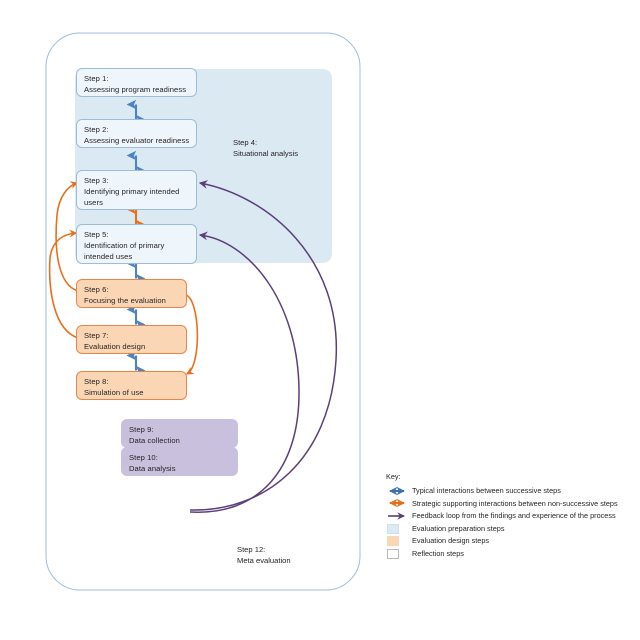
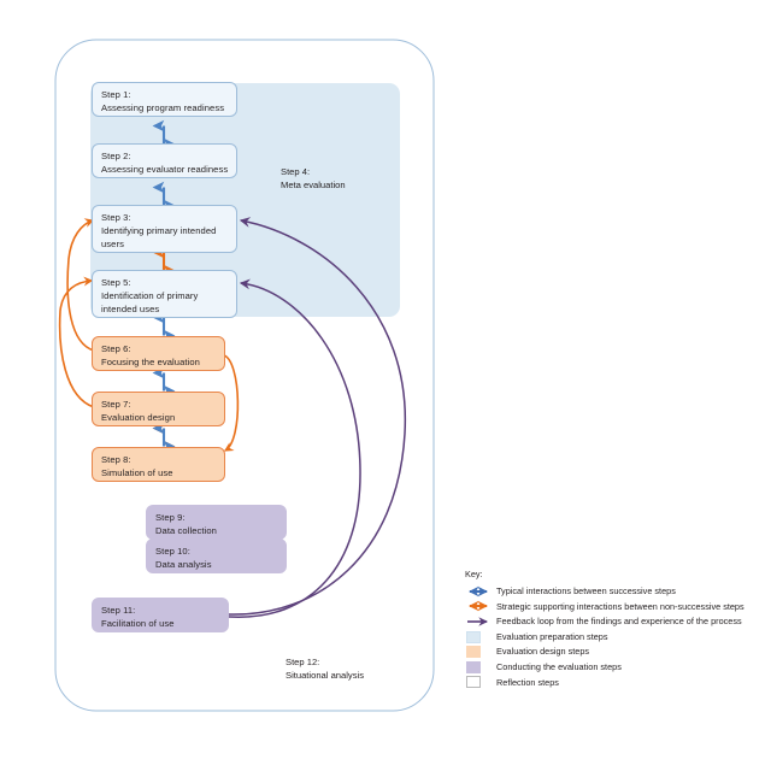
  Step 1:
  Assessing program readiness
  Step 2:
  Assessing evaluator readiness
  Step 3:
  Identifying primary intended
  users
  Step 5:
  Identification of primary
  intended uses
  Step 6:
  Focusing the evaluation
  Step 7:
  Evaluation design
  Step 8:
  Simulation of use
  Step 9:
  Data collection
  Step 10:
  Data analysis
+ Step 11:
+ Facilitation of use
  Step 4:
- Situational analysis
+ Meta evaluation
  Step 12:
- Meta evaluation
+ Situational analysis
  Key:
  Typical interactions between successive steps
  Strategic supporting interactions between non-successive steps
  Feedback loop from the findings and experience of the process
  Evaluation preparation steps
  Evaluation design steps
+ Conducting the evaluation steps
  Reflection steps
